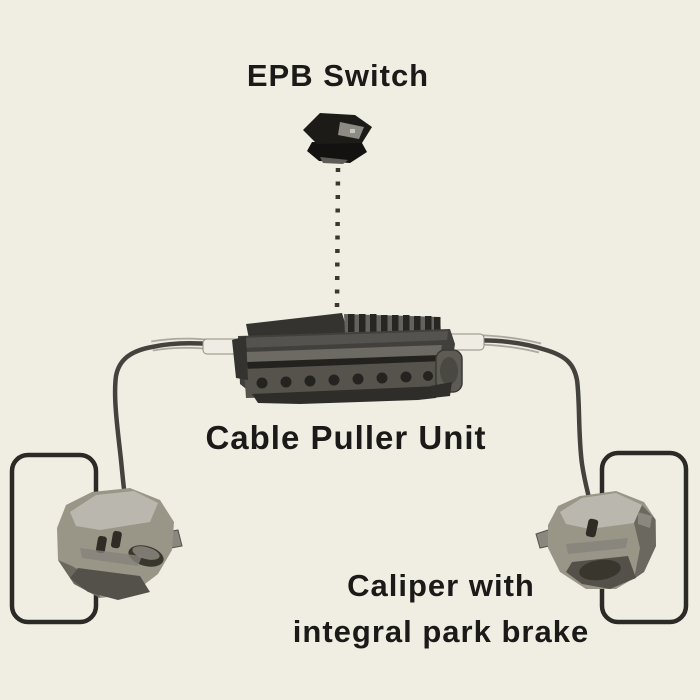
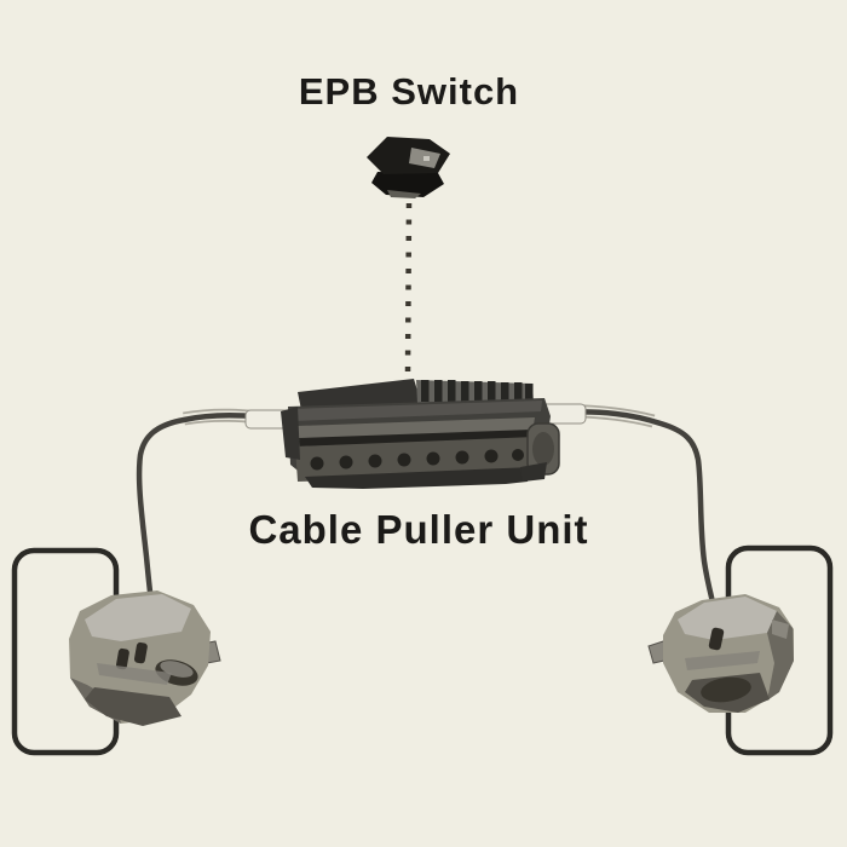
  EPB Switch
  Cable Puller Unit
- Caliper with
- integral park brake
